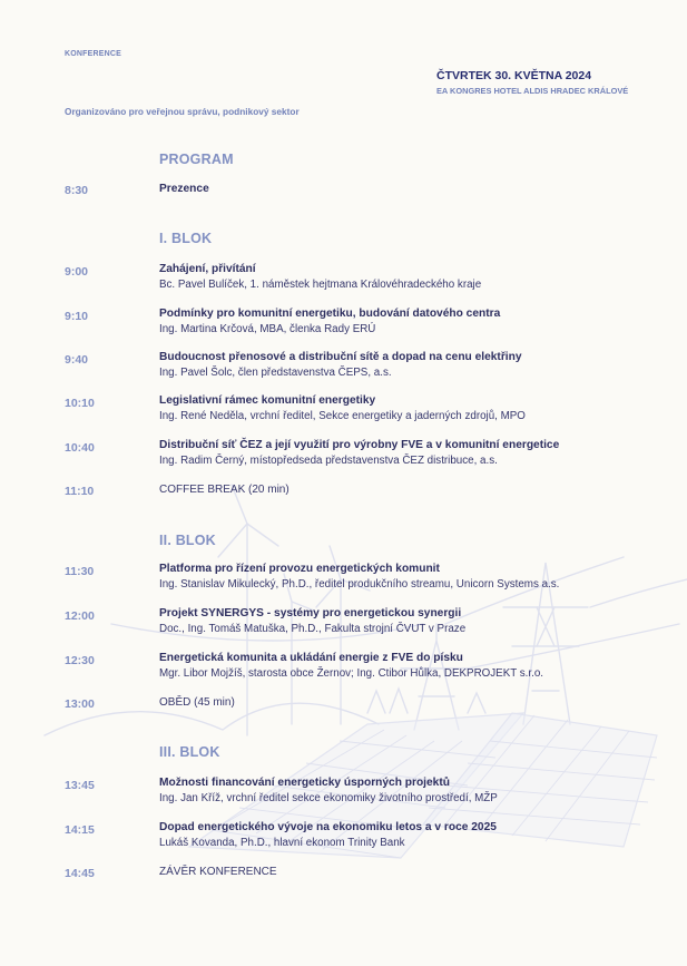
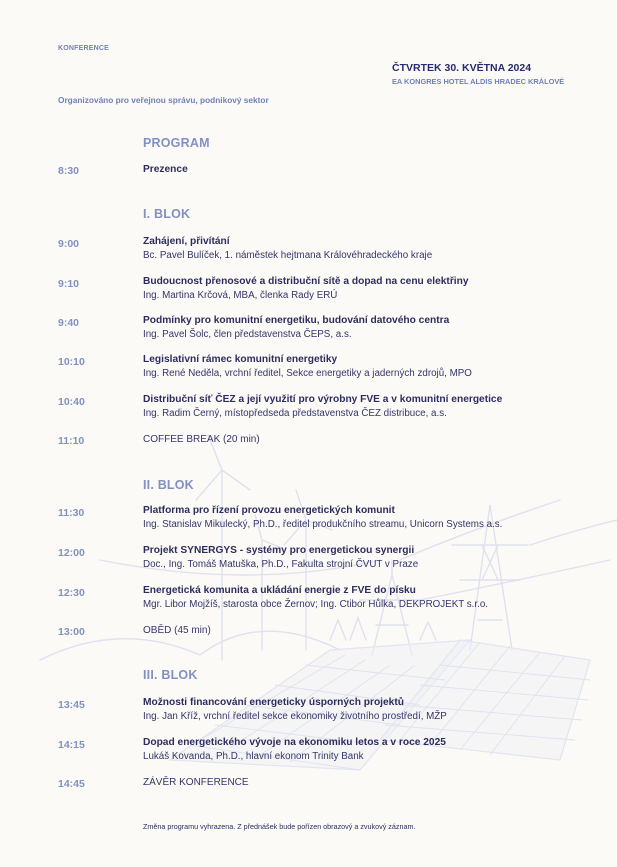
  Organizováno pro veřejnou správu, podnikový sektor
  ČTVRTEK 30. KVĚTNA 2024
  EA KONGRES HOTEL ALDIS HRADEC KRÁLOVÉ
  PROGRAM
  8:30
  Prezence
  I. BLOK
  9:00
  Zahájení, přivítání
  Bc. Pavel Bulíček, 1. náměstek hejtmana Královéhradeckého kraje
  9:10
- Podmínky pro komunitní energetiku, budování datového centra
+ Budoucnost přenosové a distribuční sítě a dopad na cenu elektřiny
  Ing. Martina Krčová, MBA, členka Rady ERÚ
  9:40
- Budoucnost přenosové a distribuční sítě a dopad na cenu elektřiny
+ Podmínky pro komunitní energetiku, budování datového centra
  Ing. Pavel Šolc, člen představenstva ČEPS, a.s.
  10:10
  Legislativní rámec komunitní energetiky
  Ing. René Neděla, vrchní ředitel, Sekce energetiky a jaderných zdrojů, MPO
  10:40
  Distribuční síť ČEZ a její využití pro výrobny FVE a v komunitní energetice
  Ing. Radim Černý, místopředseda představenstva ČEZ distribuce, a.s.
  11:10
  COFFEE BREAK (20 min)
  II. BLOK
  11:30
  Platforma pro řízení provozu energetických komunit
  Ing. Stanislav Mikulecký, Ph.D., ředitel produkčního streamu, Unicorn Systems a.s.
  12:00
  Projekt SYNERGYS - systémy pro energetickou synergii
  Doc., Ing. Tomáš Matuška, Ph.D., Fakulta strojní ČVUT v Praze
  12:30
  Energetická komunita a ukládání energie z FVE do písku
  Mgr. Libor Mojžíš, starosta obce Žernov; Ing. Ctibor Hůlka, DEKPROJEKT s.r.o.
  13:00
  OBĚD (45 min)
  III. BLOK
  13:45
  Možnosti financování energeticky úsporných projektů
  Ing. Jan Kříž, vrchní ředitel sekce ekonomiky životního prostředí, MŽP
  14:15
  Dopad energetického vývoje na ekonomiku letos a v roce 2025
  Lukáš Kovanda, Ph.D., hlavní ekonom Trinity Bank
  14:45
  ZÁVĚR KONFERENCE
+ Změna programu vyhrazena. Z přednášek bude pořízen obrazový a zvukový záznam.
